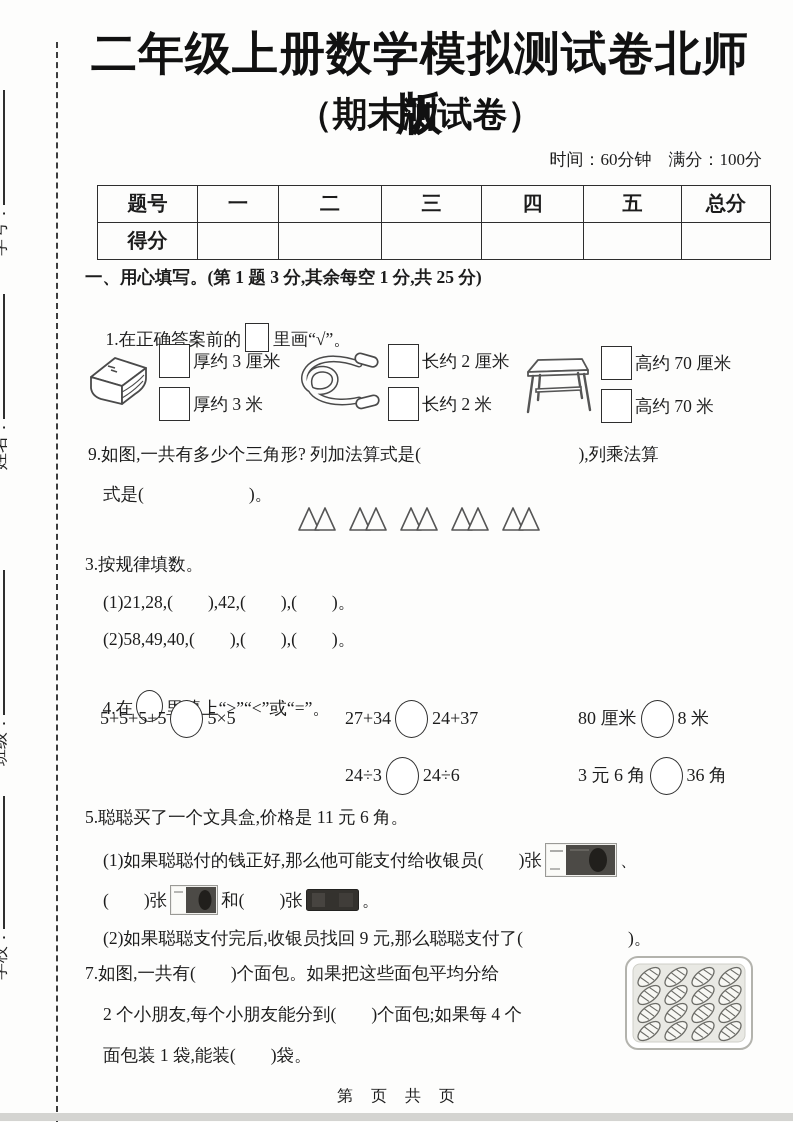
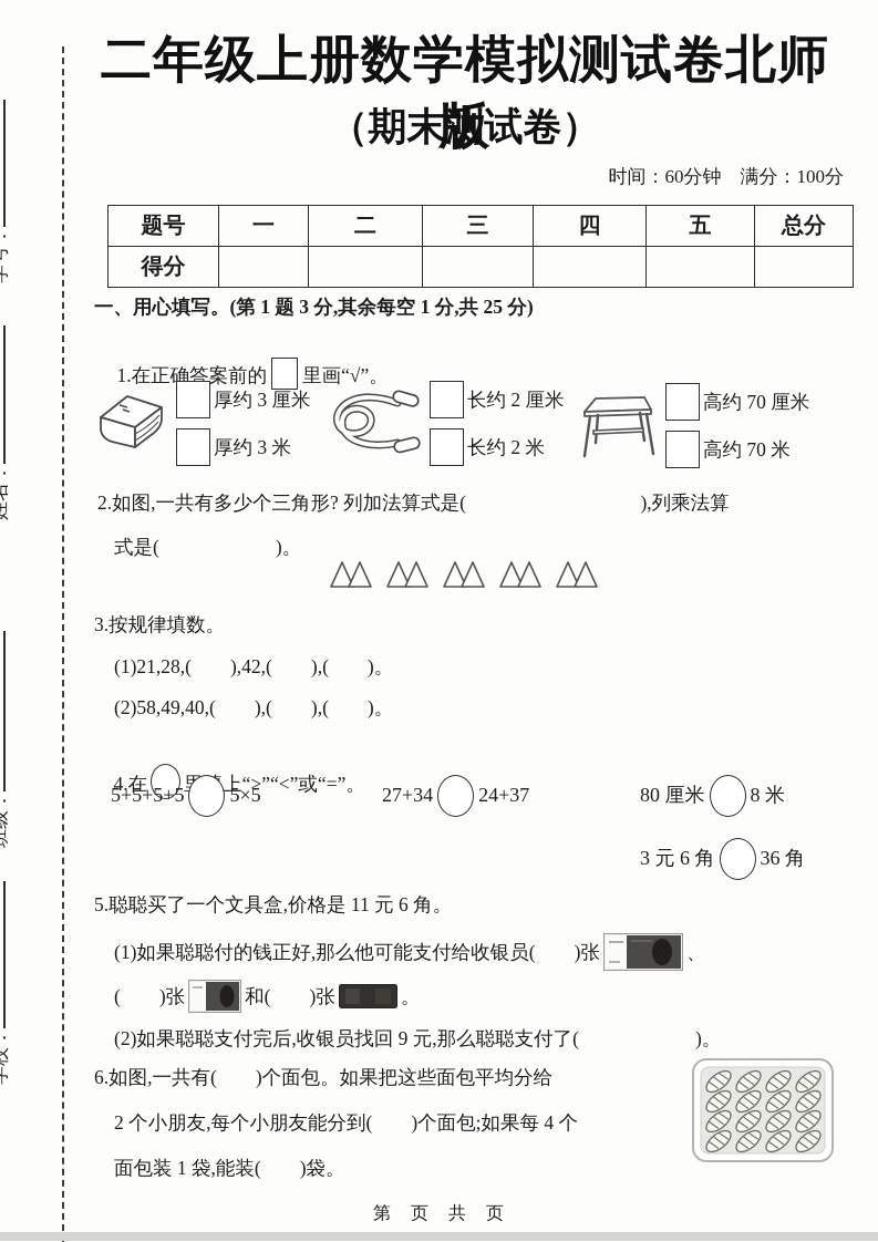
  二年级上册数学模拟测试卷北师版
  （期末测试卷）
  时间：60分钟 满分：100分
  题号	一	二	三	四	五	总分
  得分
  一、用心填写。(第 1 题 3 分,其余每空 1 分,共 25 分)
  1.在正确答案前的 里画“√”。
  厚约 3 厘米
  厚约 3 米
  长约 2 厘米
  长约 2 米
  高约 70 厘米
  高约 70 米
- 9.如图,一共有多少个三角形? 列加法算式是( ),列乘法算
+ 2.如图,一共有多少个三角形? 列加法算式是( ),列乘法算
  式是( )。
  3.按规律填数。
  (1)21,28,( ),42,( ),( )。
  (2)58,49,40,( ),( ),( )。
  4.在 上“>”“<”或“=”。
  5+5+5+5
  5×5
  27+34
  24+37
  80 厘米
  8 米
- 24÷3
- 24÷6
  3 元 6 角
  36 角
  5.聪聪买了一个文具盒,价格是 11 元 6 角。
  (1)如果聪聪付的钱正好,那么他可能支付给收银员( )张
  、
  ( )张
  和( )张
  。
  (2)如果聪聪支付完后,收银员找回 9 元,那么聪聪支付了( )。
- 7.如图,一共有( )个面包。如果把这些面包平均分给
+ 6.如图,一共有( )个面包。如果把这些面包平均分给
  2 个小朋友,每个小朋友能分到( )个面包;如果每 4 个
  面包装 1 袋,能装( )袋。
  第 页 共 页
